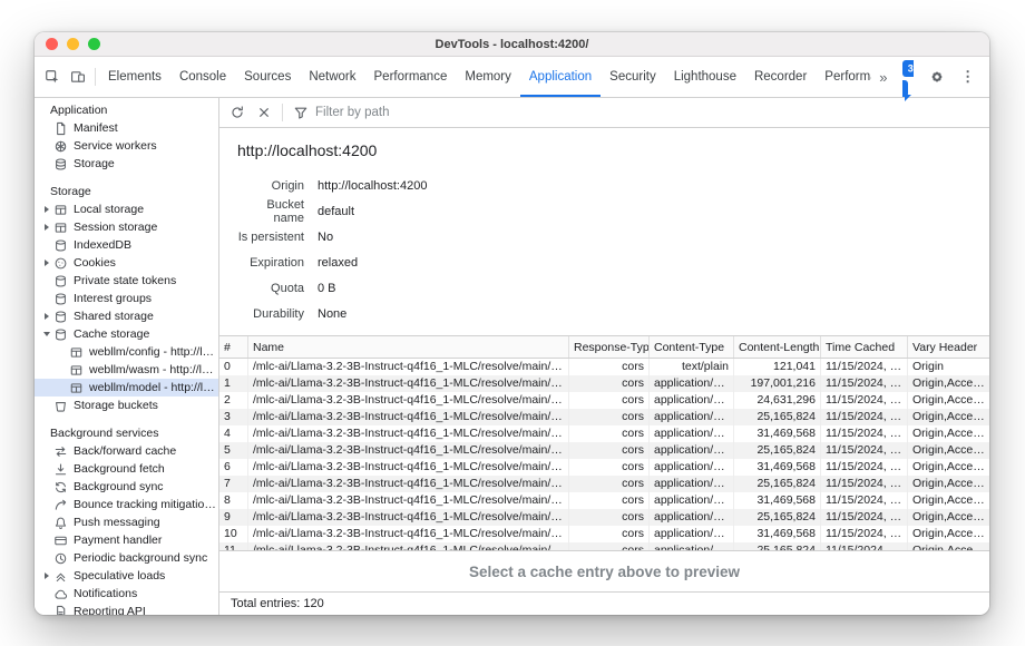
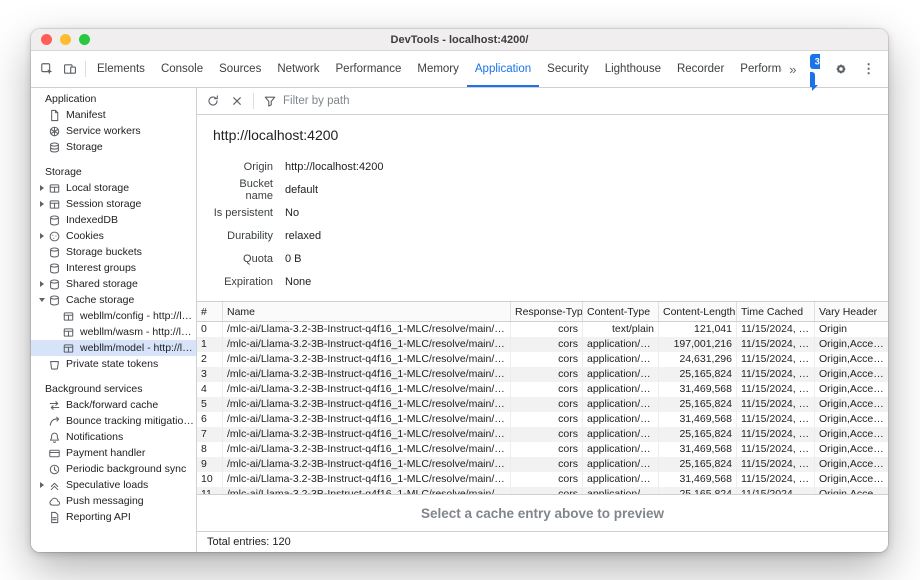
  DevTools - localhost:4200/
  Elements
  Console
  Sources
  Network
  Performance
  Memory
  Application
  Security
  Lighthouse
  Recorder
  »
  3
  ⋮
  Application
  Manifest
  Service workers
  Storage
  Storage
  Local storage
  Session storage
  IndexedDB
  Cookies
- Private state tokens
+ Storage buckets
  Interest groups
  Shared storage
  Cache storage
  webllm/config - http://loc
  webllm/wasm - http://loca
  webllm/model - http://loc
- Storage buckets
+ Private state tokens
  Background services
  Back/forward cache
- Background fetch
- Background sync
  Bounce tracking mitigations
- Push messaging
+ Notifications
  Payment handler
  Periodic background sync
  Speculative loads
- Notifications
+ Push messaging
  Reporting API
  Filter by path
  http://localhost:4200
  Origin
  http://localhost:4200
  Bucket name
  default
  Is persistent
  No
- Expiration
+ Durability
  relaxed
  Quota
  0 B
- Durability
+ Expiration
  None
  #
  Name
  Response-Typ
  Content-Type
  Content-Length
  Time Cached
  Vary Header
  0
  /mlc-ai/Llama-3.2-3B-Instruct-q4f16_1-MLC/resolve/main/nda
  cors
  text/plain
  121,041
  11/15/2024, 10
  Origin
  1
  /mlc-ai/Llama-3.2-3B-Instruct-q4f16_1-MLC/resolve/main/par
  cors
  application/oc…
  197,001,216
  11/15/2024, 10
  Origin,Access
  2
  /mlc-ai/Llama-3.2-3B-Instruct-q4f16_1-MLC/resolve/main/par
  cors
  application/oc…
  24,631,296
  11/15/2024, 10
  Origin,Access
  3
  /mlc-ai/Llama-3.2-3B-Instruct-q4f16_1-MLC/resolve/main/par
  cors
  application/oc…
  25,165,824
  11/15/2024, 10
  Origin,Access
  4
  /mlc-ai/Llama-3.2-3B-Instruct-q4f16_1-MLC/resolve/main/par
  cors
  application/oc…
  31,469,568
  11/15/2024, 10
  Origin,Access
  5
  /mlc-ai/Llama-3.2-3B-Instruct-q4f16_1-MLC/resolve/main/par
  cors
  application/oc…
  25,165,824
  11/15/2024, 10
  Origin,Access
  6
  /mlc-ai/Llama-3.2-3B-Instruct-q4f16_1-MLC/resolve/main/par
  cors
  application/oc…
  31,469,568
  11/15/2024, 10
  Origin,Access
  7
  /mlc-ai/Llama-3.2-3B-Instruct-q4f16_1-MLC/resolve/main/par
  cors
  application/oc…
  25,165,824
  11/15/2024, 10
  Origin,Access
  8
  /mlc-ai/Llama-3.2-3B-Instruct-q4f16_1-MLC/resolve/main/par
  cors
  application/oc…
  31,469,568
  11/15/2024, 10
  Origin,Access
  9
  /mlc-ai/Llama-3.2-3B-Instruct-q4f16_1-MLC/resolve/main/par
  cors
  application/oc…
  25,165,824
  11/15/2024, 10
  Origin,Access
  10
  /mlc-ai/Llama-3.2-3B-Instruct-q4f16_1-MLC/resolve/main/par
  cors
  application/oc…
  31,469,568
  11/15/2024, 10
  Origin,Access
  Select a cache entry above to preview
  Total entries: 120
